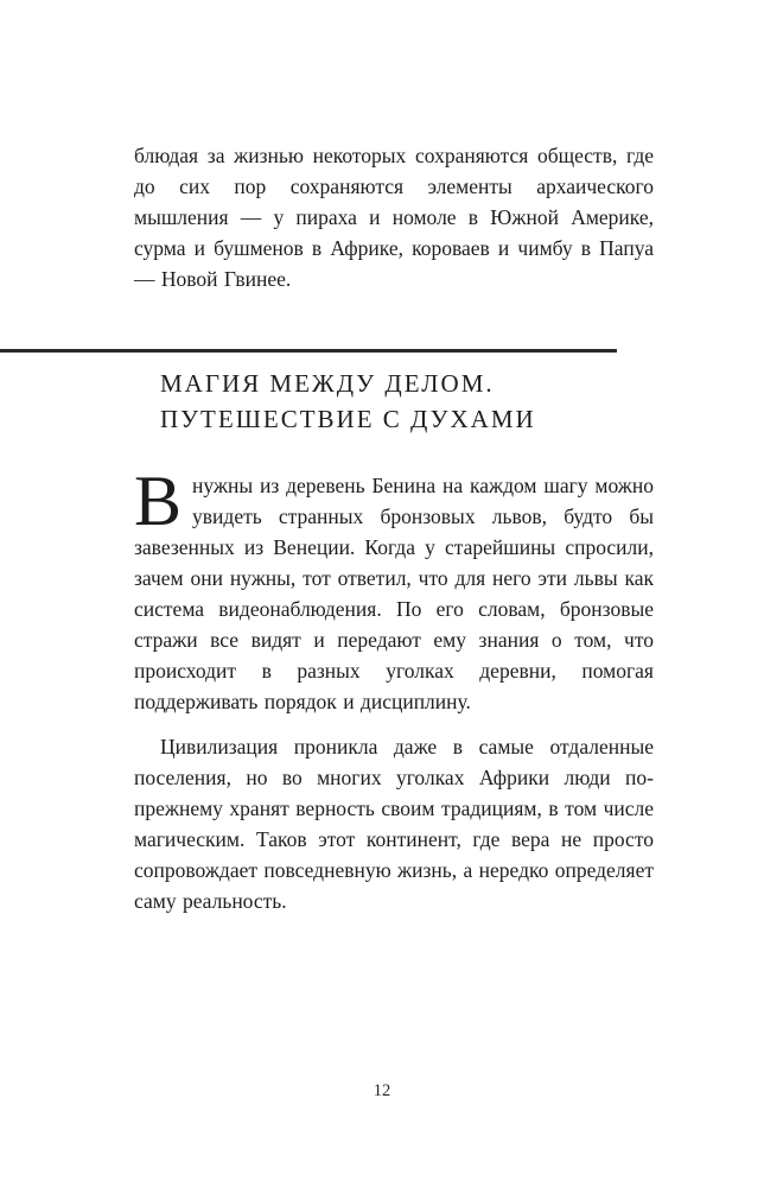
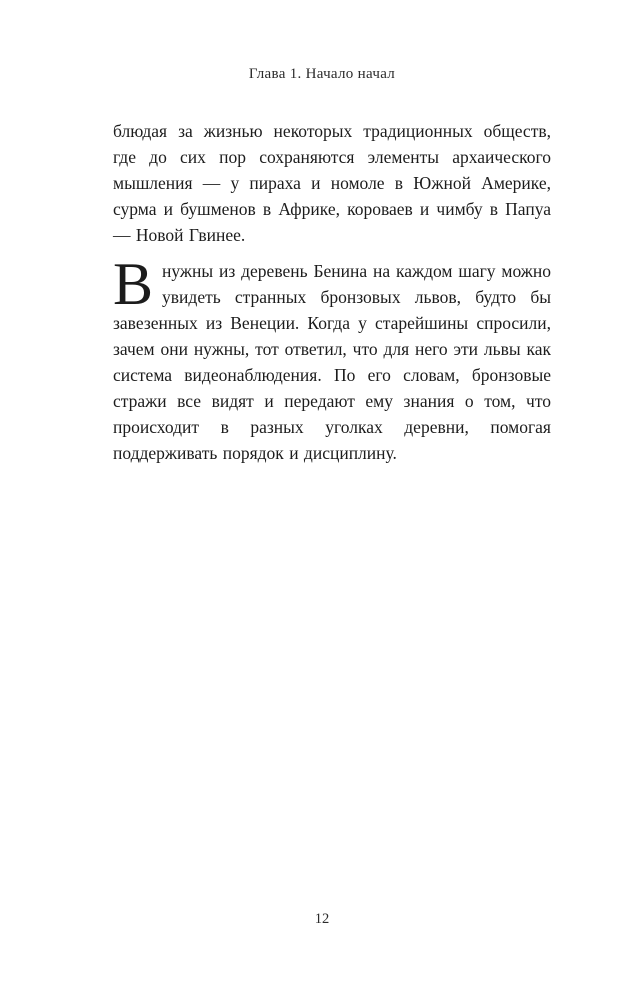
+ Глава 1. Начало начал
- блюдая за жизнью некоторых сохраняются обществ, где до сих пор сохраняются элементы архаического мышления — у пираха и номоле в Южной Америке, сурма и бушменов в Африке, короваев и чимбу в Папуа — Новой Гвинее.
+ блюдая за жизнью некоторых традиционных обществ, где до сих пор сохраняются элементы архаического мышления — у пираха и номоле в Южной Америке, сурма и бушменов в Африке, короваев и чимбу в Папуа — Новой Гвинее.
- МАГИЯ МЕЖДУ ДЕЛОМ.
- ПУТЕШЕСТВИЕ С ДУХАМИ
  В
  нужны из деревень Бенина на каждом шагу можно увидеть странных бронзовых львов, будто бы завезенных из Венеции. Когда у старейшины спросили, зачем они нужны, тот ответил, что для него эти львы как система видеонаблюдения. По его словам, бронзовые стражи все видят и передают ему знания о том, что происходит в разных уголках деревни, помогая поддерживать порядок и дисциплину.
- Цивилизация проникла даже в самые отдаленные поселения, но во многих уголках Африки люди по-прежнему хранят верность своим традициям, в том числе магическим. Таков этот континент, где вера не просто сопровождает повседневную жизнь, а нередко определяет саму реальность.
  12
